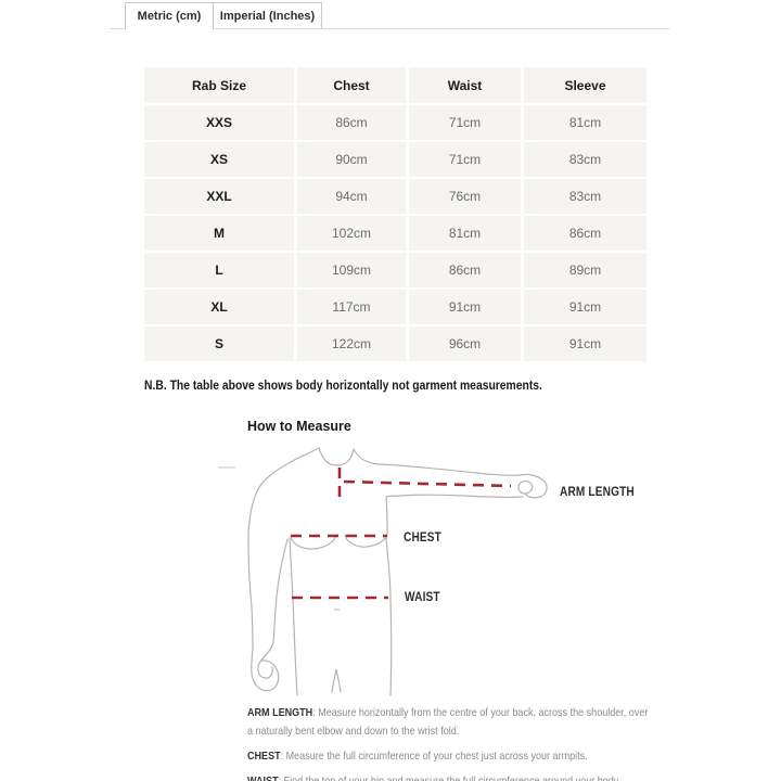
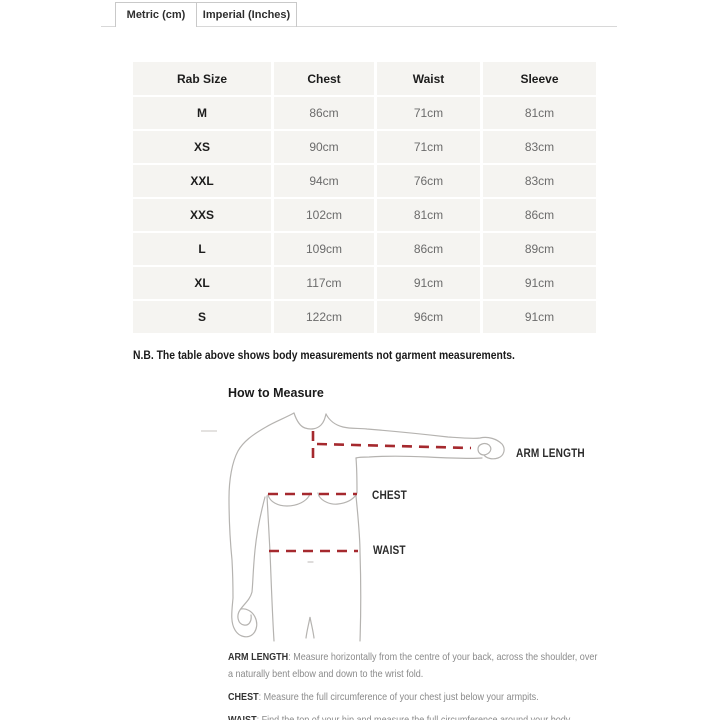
  Metric (cm)
  Imperial (Inches)
  Rab Size
  Chest
  Waist
  Sleeve
- XXS
+ M
  86cm
  71cm
  81cm
  XS
  90cm
  71cm
  83cm
  XXL
  94cm
  76cm
  83cm
- M
+ XXS
  102cm
  81cm
  86cm
  L
  109cm
  86cm
  89cm
  XL
  117cm
  91cm
  91cm
  S
  122cm
  96cm
  91cm
- N.B. The table above shows body horizontally not garment measurements.
+ N.B. The table above shows body measurements not garment measurements.
  How to Measure
  ARM LENGTH
  CHEST
  WAIST
  ARM LENGTH: Measure horizontally from the centre of your back, across the shoulder, over a naturally bent elbow and down to the wrist fold.
- CHEST: Measure the full circumference of your chest just across your armpits.
+ CHEST: Measure the full circumference of your chest just below your armpits.
